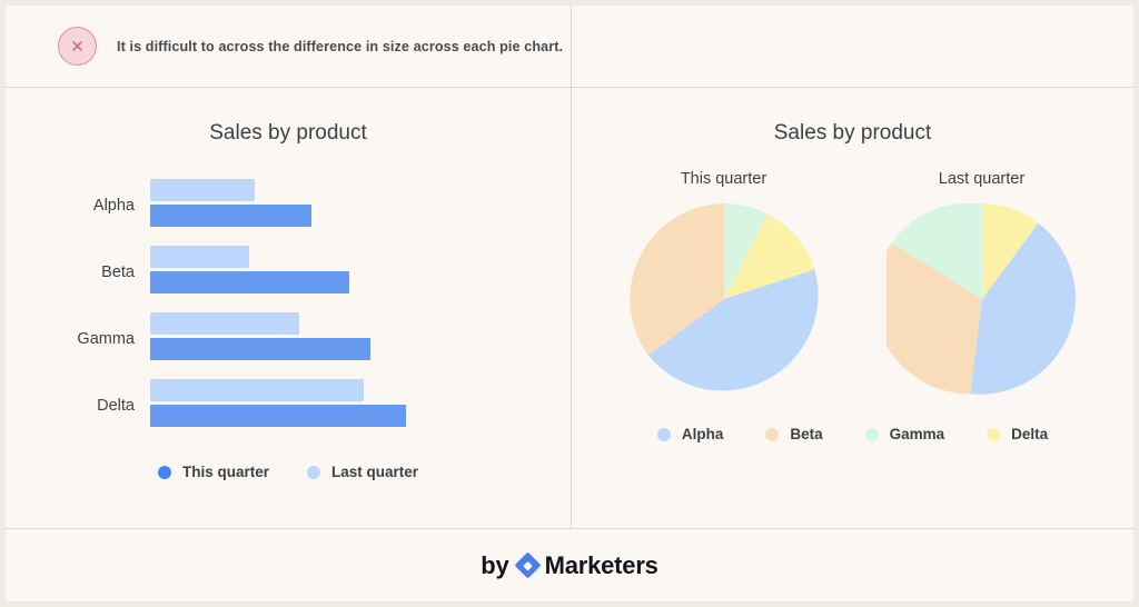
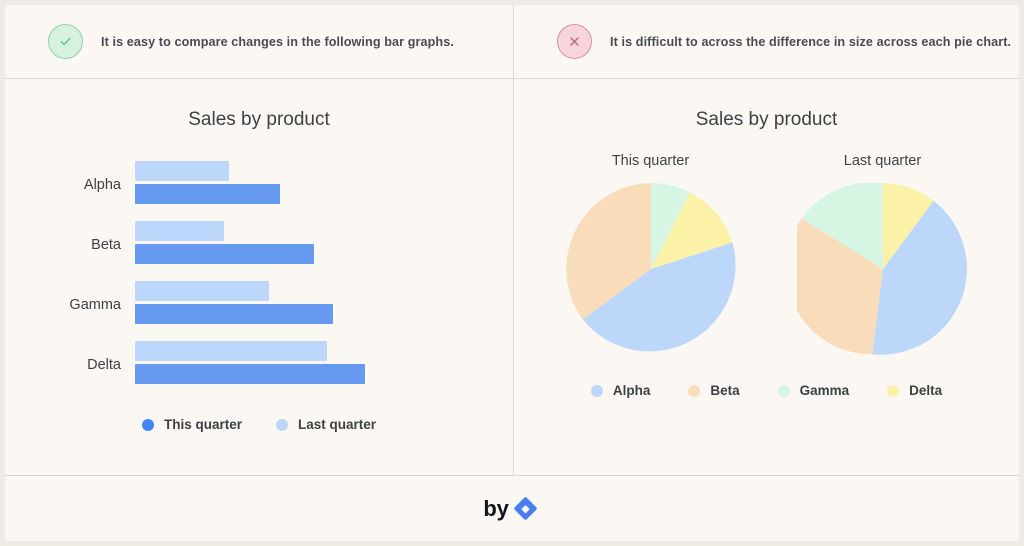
+ It is easy to compare changes in the following bar graphs.
  It is difficult to across the difference in size across each pie chart.
  Sales by product
  Alpha
  Beta
  Gamma
  Delta
  This quarter
  Last quarter
  Sales by product
  This quarter
  Last quarter
  Alpha
  Beta
  Gamma
  Delta
  by
- Marketers
